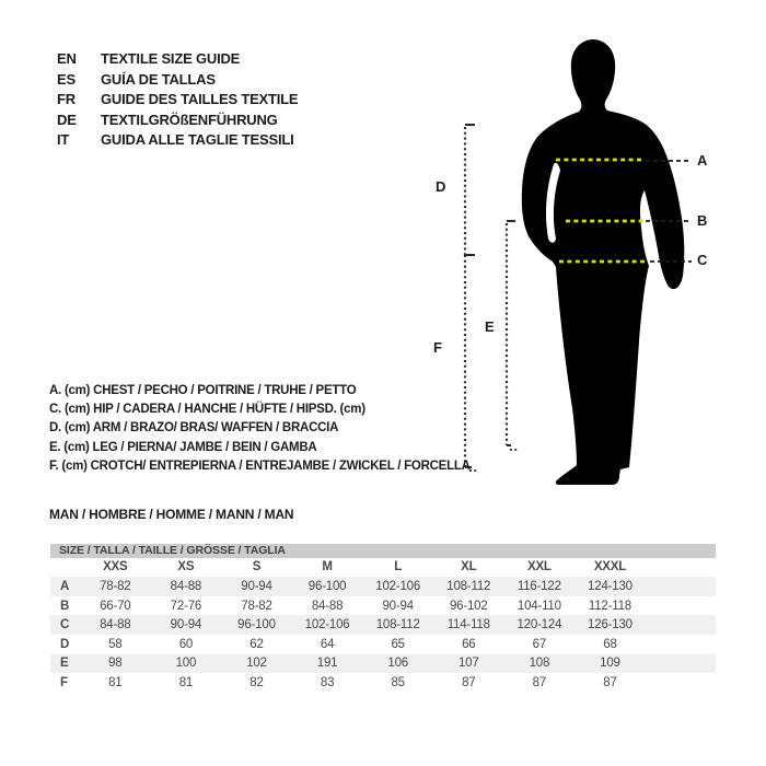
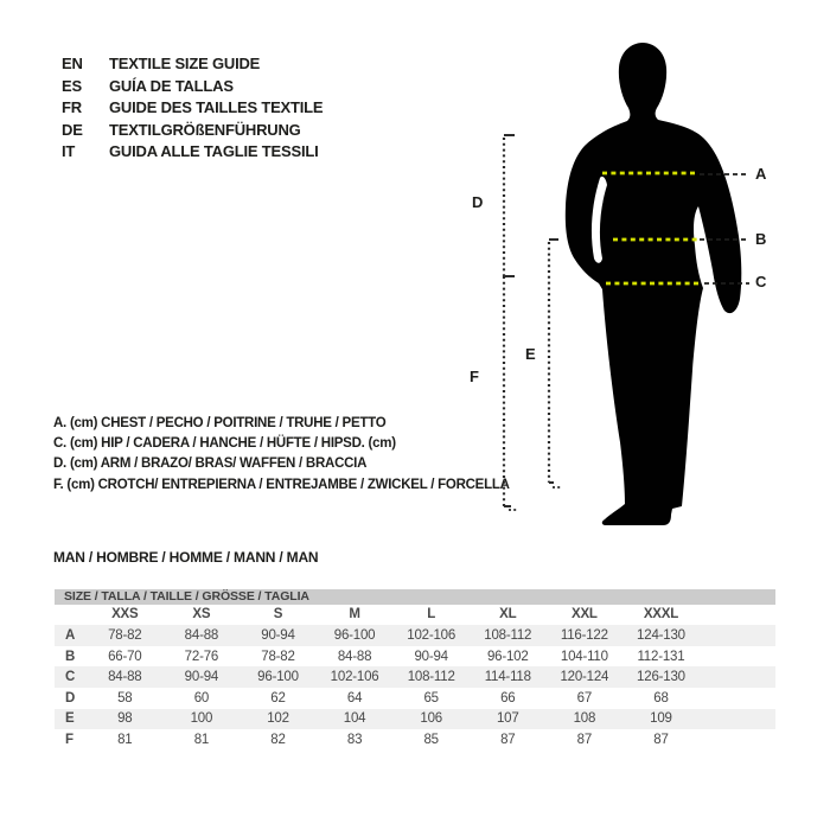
  EN
  TEXTILE SIZE GUIDE
  ES
  GUÍA DE TALLAS
  FR
  GUIDE DES TAILLES TEXTILE
  DE
  TEXTILGRÖßENFÜHRUNG
  IT
  GUIDA ALLE TAGLIE TESSILI
  A
  B
  C
  D
  E
  F
  A. (cm) CHEST / PECHO / POITRINE / TRUHE / PETTO
  C. (cm) HIP / CADERA / HANCHE / HÜFTE / HIPSD. (cm)
  D. (cm) ARM / BRAZO/ BRAS/ WAFFEN / BRACCIA
- E. (cm) LEG / PIERNA/ JAMBE / BEIN / GAMBA
  F. (cm) CROTCH/ ENTREPIERNA / ENTREJAMBE / ZWICKEL / FORCELLA
  MAN / HOMBRE / HOMME / MANN / MAN
  SIZE / TALLA / TAILLE / GRÖSSE / TAGLIA
  	XXS	XS	S	M	L	XL	XXL	XXXL
  A	78-82	84-88	90-94	96-100	102-106	108-112	116-122	124-130
- B	66-70	72-76	78-82	84-88	90-94	96-102	104-110	112-118
+ B	66-70	72-76	78-82	84-88	90-94	96-102	104-110	112-131
  C	84-88	90-94	96-100	102-106	108-112	114-118	120-124	126-130
  D	58	60	62	64	65	66	67	68
- E	98	100	102	191	106	107	108	109
+ E	98	100	102	104	106	107	108	109
  F	81	81	82	83	85	87	87	87
